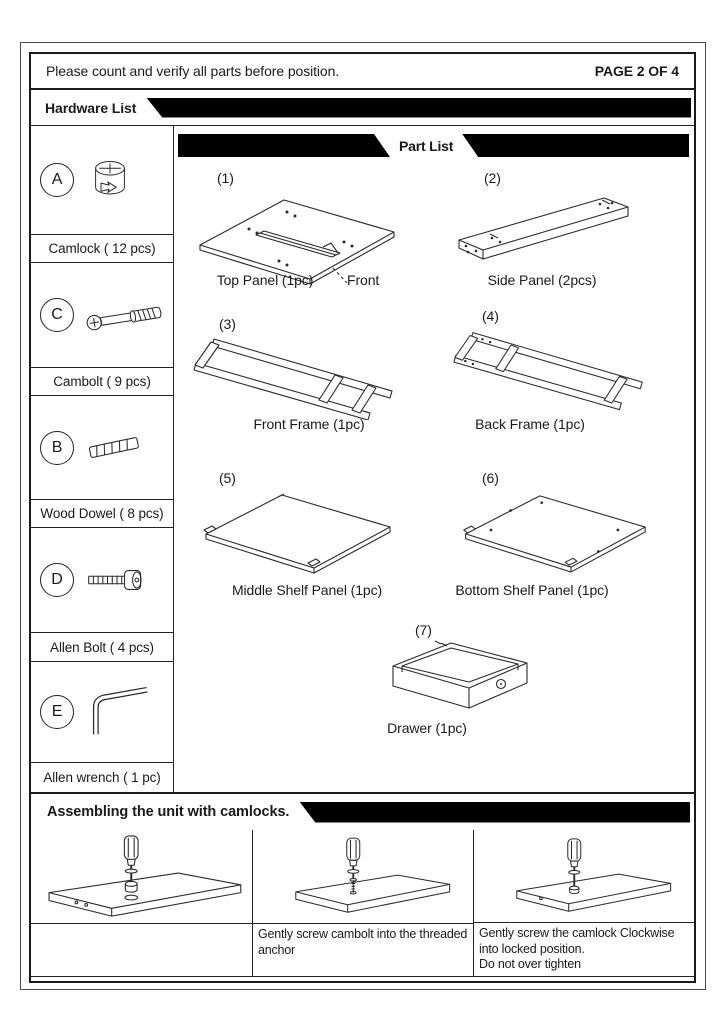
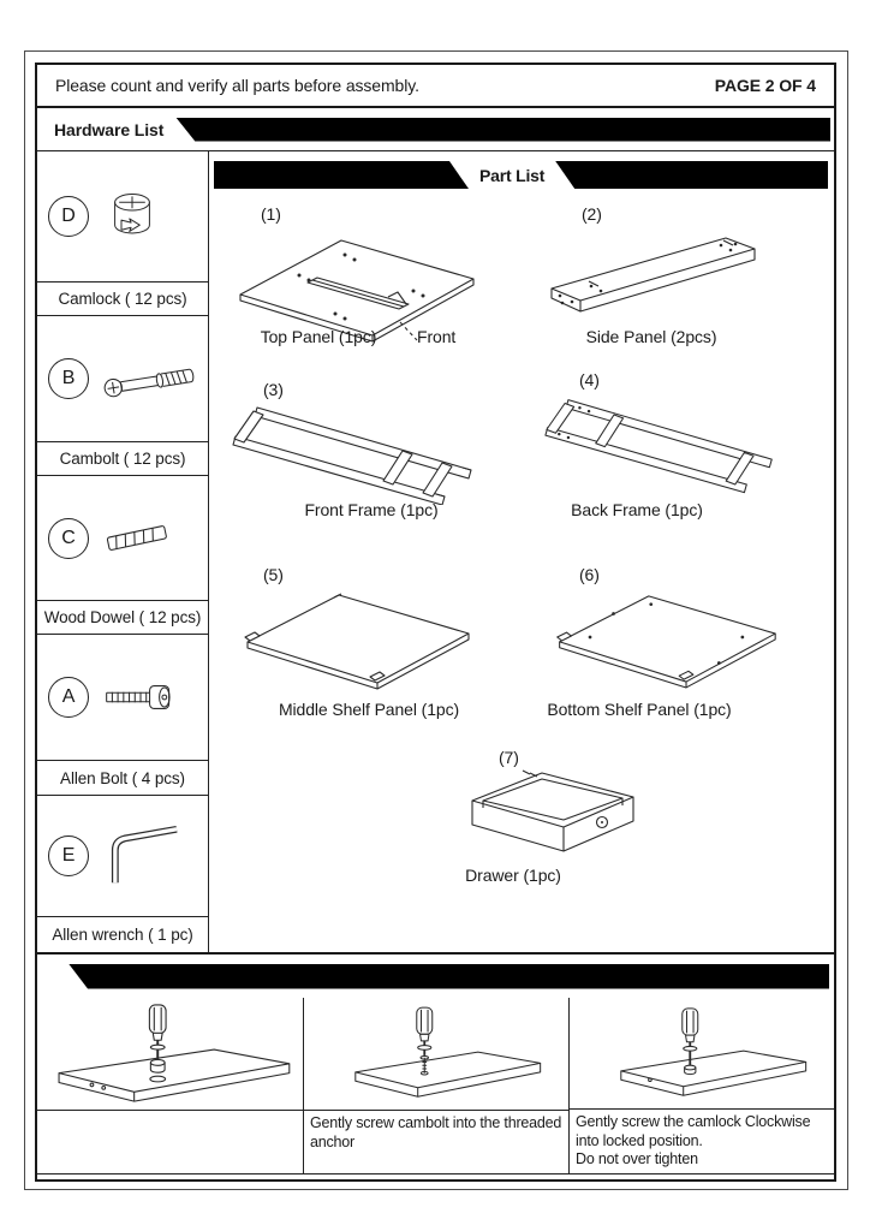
- Please count and verify all parts before position.
+ Please count and verify all parts before assembly.
  PAGE 2 OF 4
  Hardware List
- A
+ D
  Camlock ( 12 pcs)
- C
+ B
- Cambolt ( 9 pcs)
+ Cambolt ( 12 pcs)
- B
+ C
- Wood Dowel ( 8 pcs)
+ Wood Dowel ( 12 pcs)
- D
+ A
  Allen Bolt ( 4 pcs)
  E
  Allen wrench ( 1 pc)
  Part List
  (1)
  Top Panel (1pc)
  Front
  (2)
  Side Panel (2pcs)
  (3)
  Front Frame (1pc)
  (4)
  Back Frame (1pc)
  (5)
  Middle Shelf Panel (1pc)
  (6)
  Bottom Shelf Panel (1pc)
  (7)
  Drawer (1pc)
- Assembling the unit with camlocks.
  Gently screw cambolt into the threaded anchor
  Gently screw the camlock Clockwise
  into locked position.
  Do not over tighten
